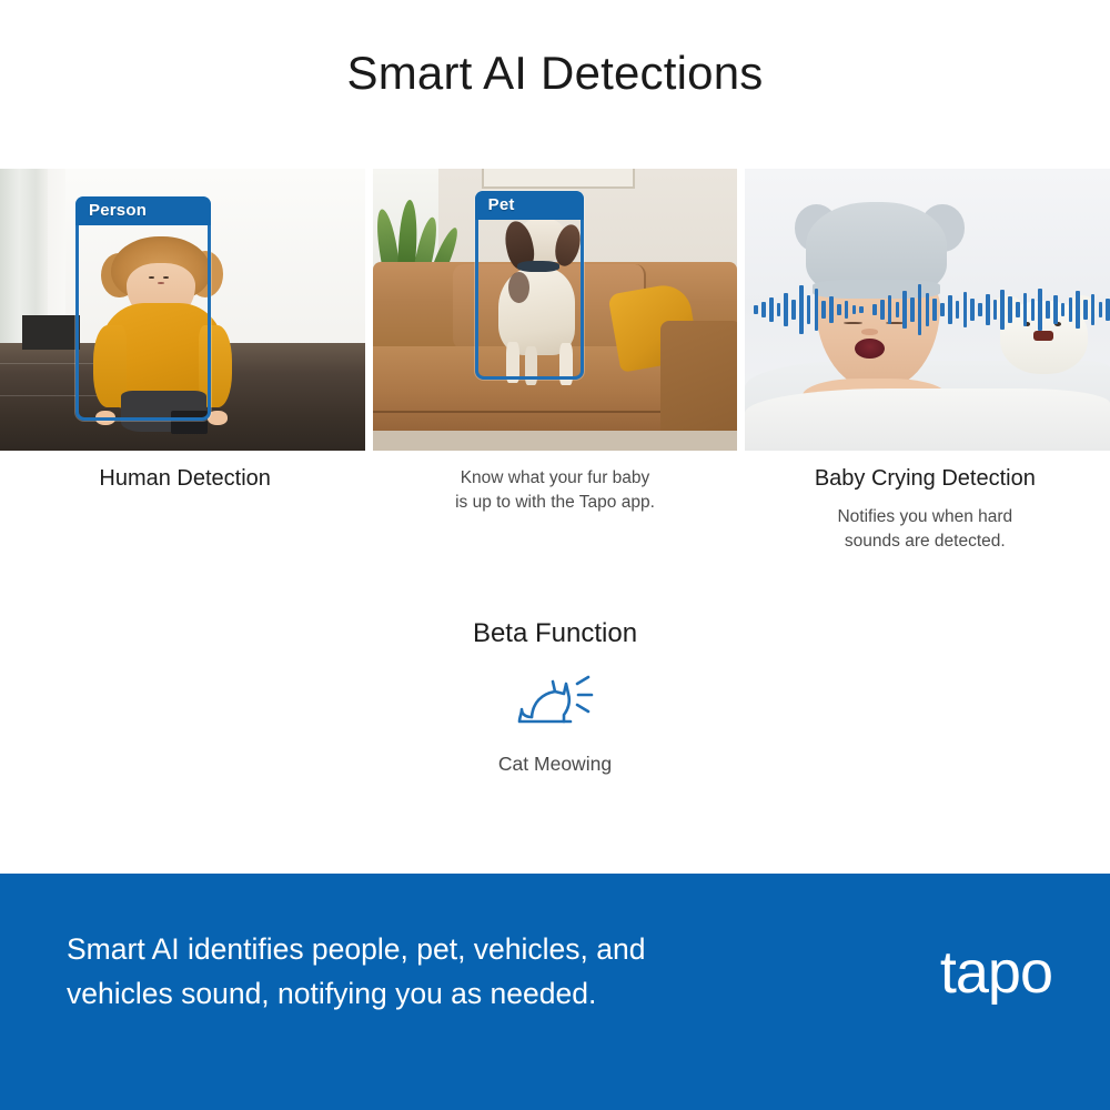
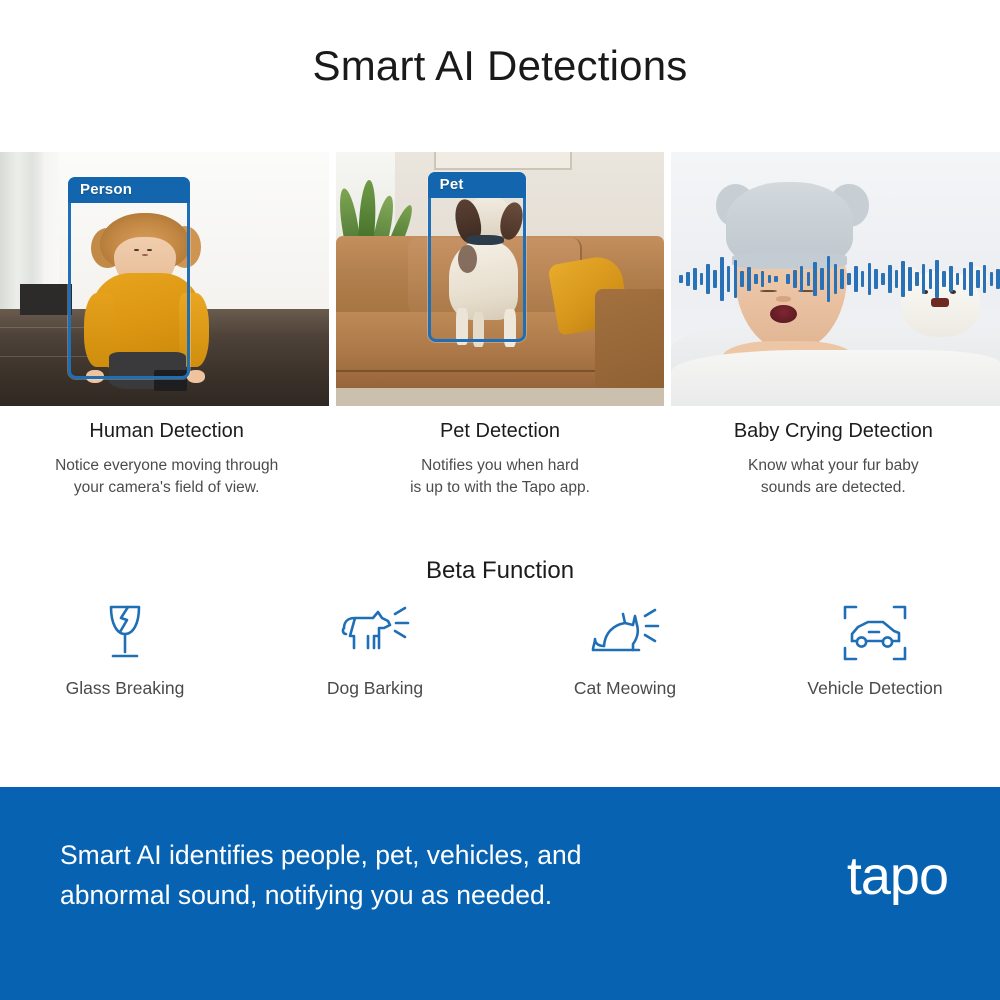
  Smart AI Detections
  Person
  Pet
  Human Detection
+ Notice everyone moving through
+ your camera's field of view.
+ Pet Detection
- Know what your fur baby
+ Notifies you when hard
  is up to with the Tapo app.
  Baby Crying Detection
- Notifies you when hard
+ Know what your fur baby
  sounds are detected.
  Beta Function
+ Glass Breaking
+ Dog Barking
  Cat Meowing
+ Vehicle Detection
  Smart AI identifies people, pet, vehicles, and
- vehicles sound, notifying you as needed.
+ abnormal sound, notifying you as needed.
  tapo
